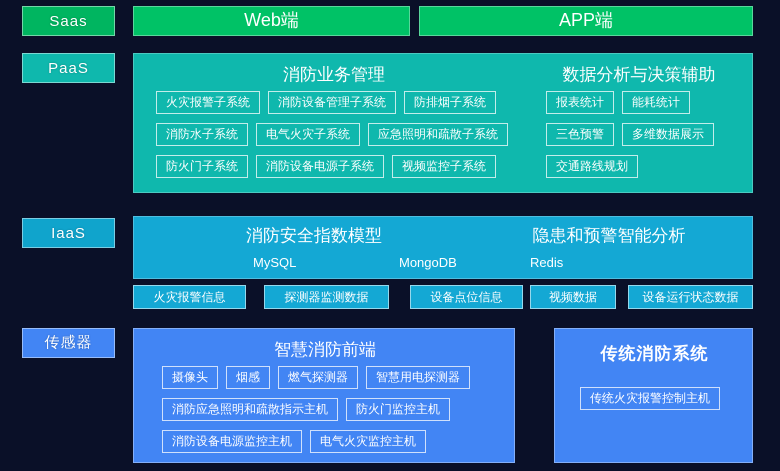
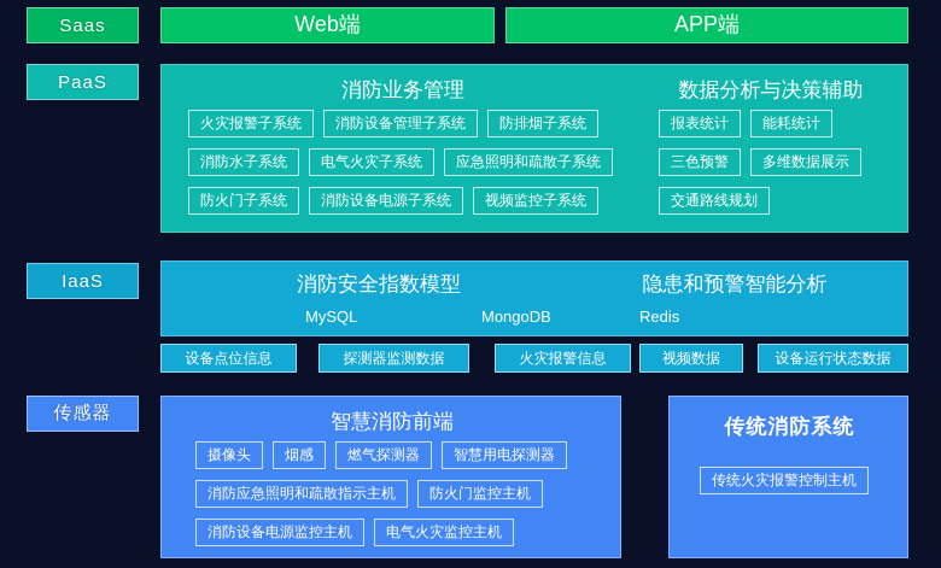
  Saas
  Web端
  APP端
  PaaS
  消防业务管理
  火灾报警子系统
  消防设备管理子系统
  防排烟子系统
  消防水子系统
  电气火灾子系统
  应急照明和疏散子系统
  防火门子系统
  消防设备电源子系统
  视频监控子系统
  数据分析与决策辅助
  报表统计
  能耗统计
  三色预警
  多维数据展示
  交通路线规划
  IaaS
  消防安全指数模型
  隐患和预警智能分析
  MySQL
  MongoDB
  Redis
- 火灾报警信息
+ 设备点位信息
  探测器监测数据
- 设备点位信息
+ 火灾报警信息
  视频数据
  设备运行状态数据
  传感器
  智慧消防前端
  摄像头
  烟感
  燃气探测器
  智慧用电探测器
  消防应急照明和疏散指示主机
  防火门监控主机
  消防设备电源监控主机
  电气火灾监控主机
  传统消防系统
  传统火灾报警控制主机
